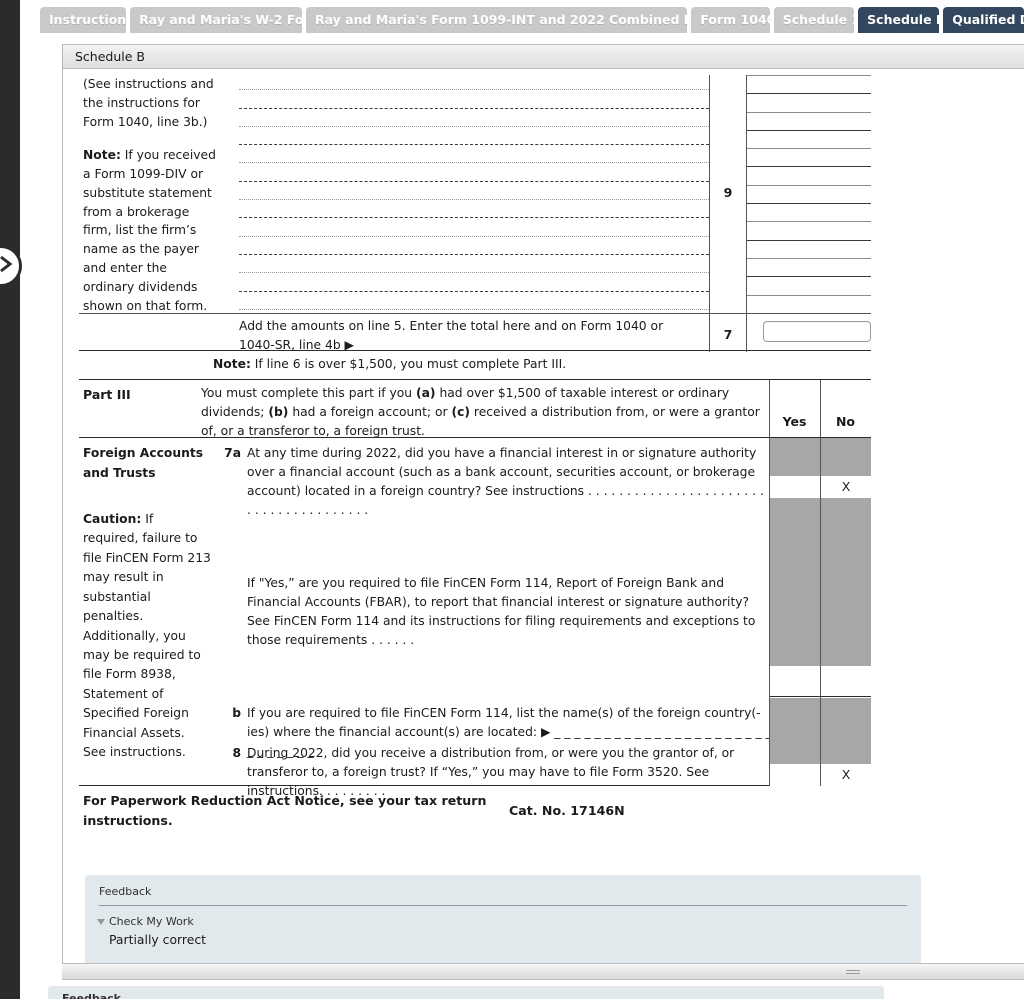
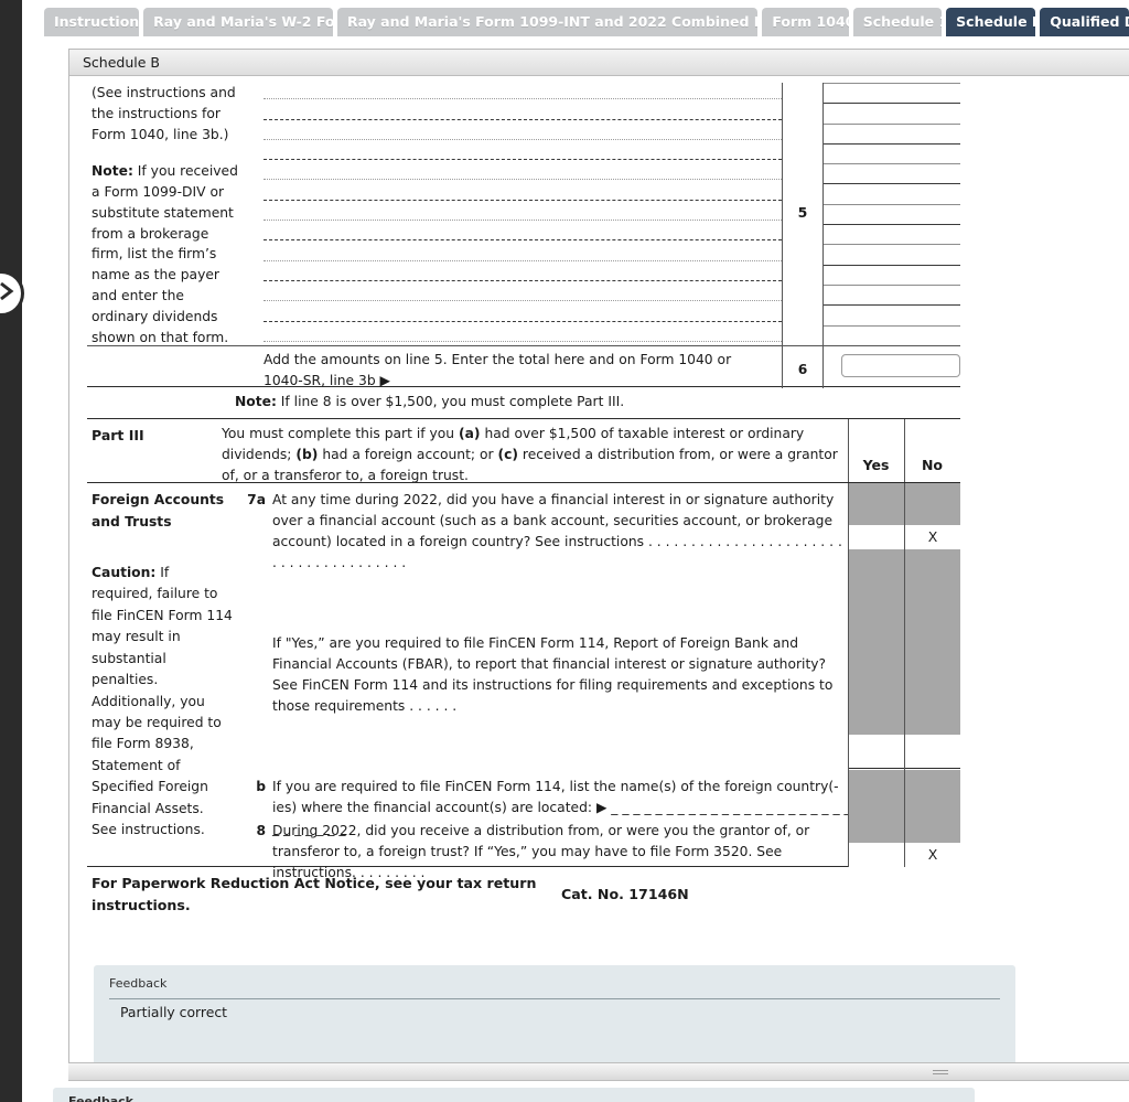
  Instruction
  Ray and Maria's W-2 Fo
  Ray and Maria's Form 1099-INT and 2022 Combined
  Form 104
  Schedule
  Schedule
  Qualified
  Schedule B
  (See instructions and the instructions for Form 1040, line 3b.)
  Note: If you received a Form 1099-DIV or substitute statement from a brokerage firm, list the firm’s name as the payer and enter the ordinary dividends shown on that form.
- 9
+ 5
- Add the amounts on line 5. Enter the total here and on Form 1040 or 1040-SR, line 4b ▶
+ Add the amounts on line 5. Enter the total here and on Form 1040 or 1040-SR, line 3b ▶
- 7
+ 6
- Note: If line 6 is over $1,500, you must complete Part III.
+ Note: If line 8 is over $1,500, you must complete Part III.
  Part III
  You must complete this part if you (a) had over $1,500 of taxable interest or ordinary dividends; (b) had a foreign account; or (c) received a distribution from, or were a grantor of, or a transferor to, a foreign trust.
  Yes
  No
  Foreign Accounts and Trusts
- Caution: If required, failure to file FinCEN Form 213 may result in substantial penalties. Additionally, you may be required to file Form 8938, Statement of Specified Foreign Financial Assets. See instructions.
+ Caution: If required, failure to file FinCEN Form 114 may result in substantial penalties. Additionally, you may be required to file Form 8938, Statement of Specified Foreign Financial Assets. See instructions.
  7a
  At any time during 2022, did you have a financial interest in or signature authority over a financial account (such as a bank account, securities account, or brokerage account) located in a foreign country? See instructions . . . . . . . . . . . . . . . . . . . . . . . . . . . . . . . . . . . . . . .
  If "Yes,” are you required to file FinCEN Form 114, Report of Foreign Bank and Financial Accounts (FBAR), to report that financial interest or signature authority? See FinCEN Form 114 and its instructions for filing requirements and exceptions to those requirements . . . . . .
  b
  If you are required to file FinCEN Form 114, list the name(s) of the foreign country(-ies) where the financial account(s) are located: ▶ _ _ _ _ _ _ _ _ _ _ _ _ _ _ _ _ _ _ _ _ _ _ _ _ _ _ _ _
  8
  During 2022, did you receive a distribution from, or were you the grantor of, or transferor to, a foreign trust? If “Yes,” you may have to file Form 3520. See instructions. . . . . . . . .
  X
  X
  For Paperwork Reduction Act Notice, see your tax return instructions.
  Cat. No. 17146N
  Feedback
- Check My Work
  Partially correct
